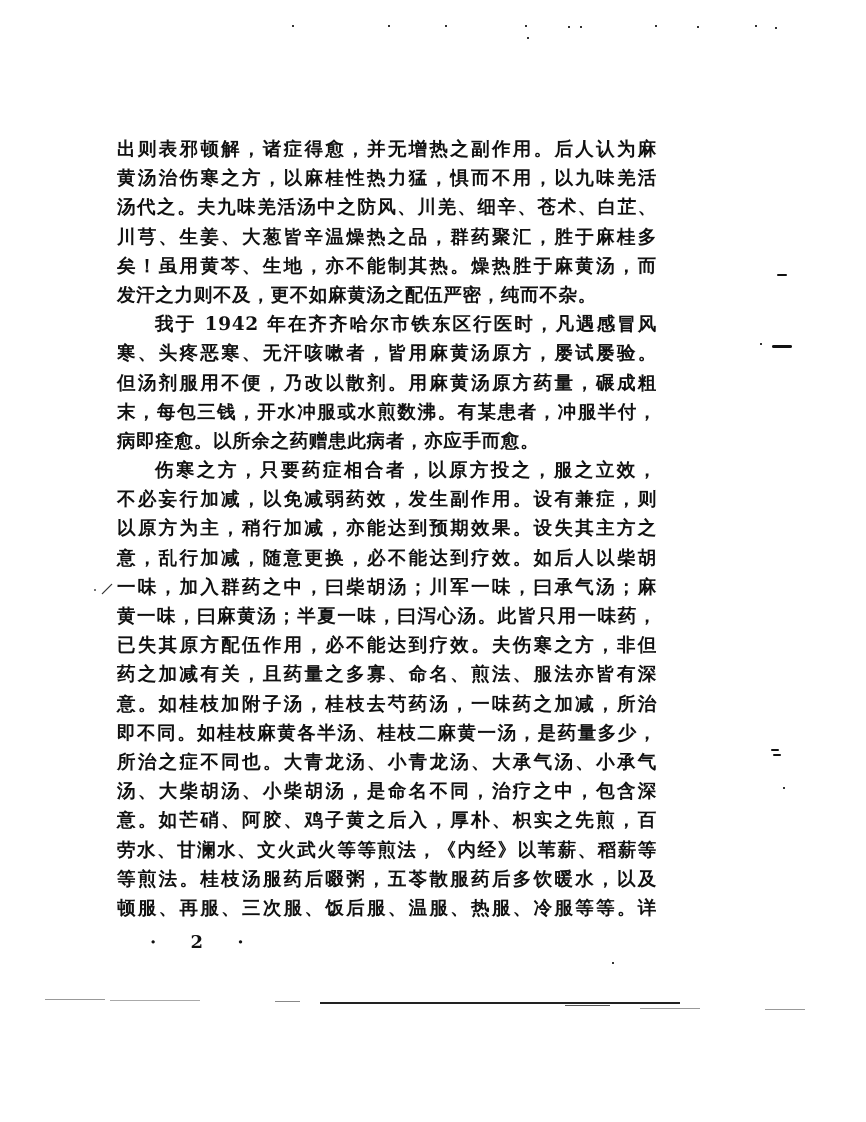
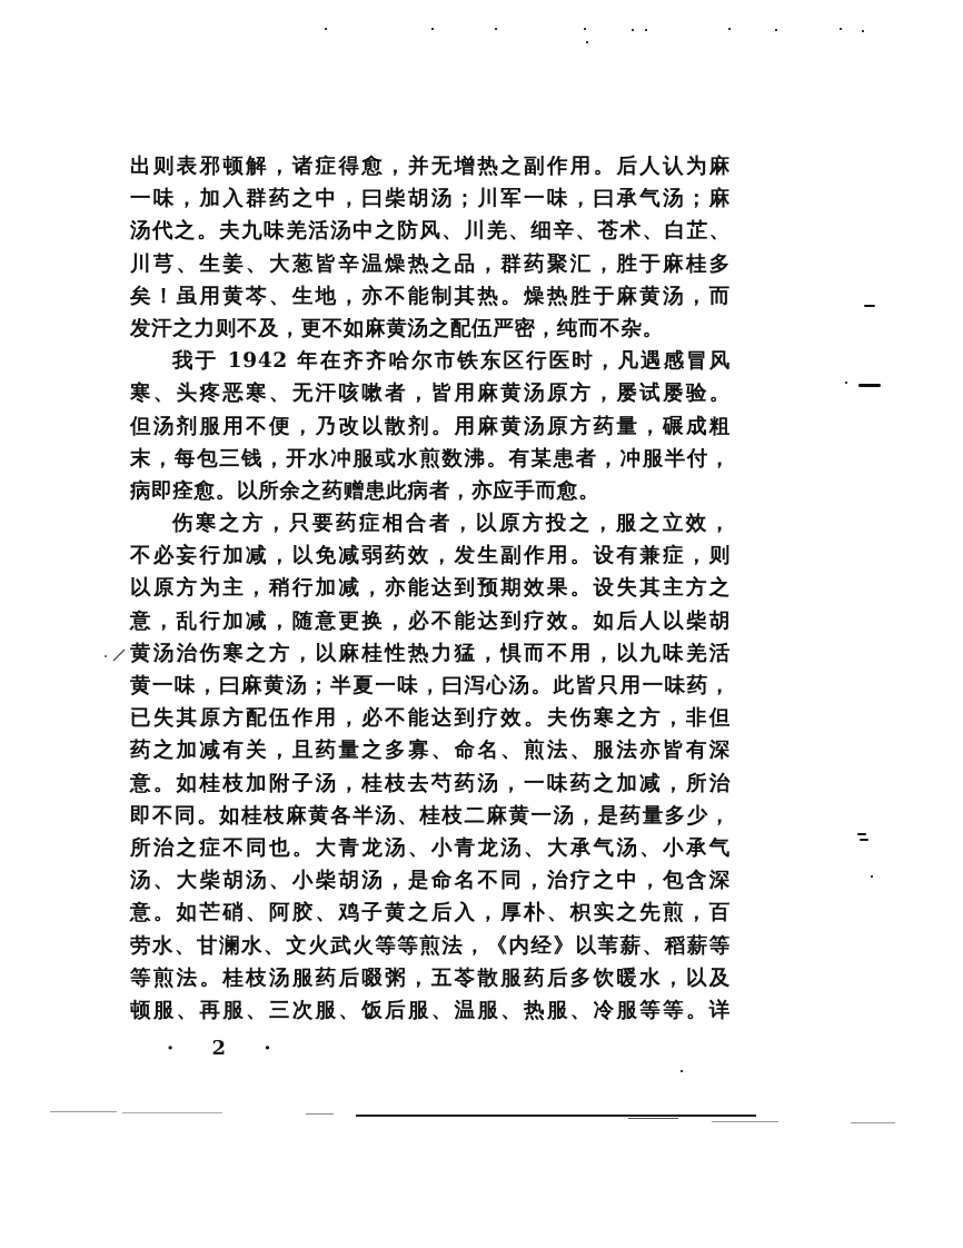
  出则表邪顿解，诸症得愈，并无增热之副作用。后人认为麻
- 黄汤治伤寒之方，以麻桂性热力猛，惧而不用，以九味羌活
+ 一味，加入群药之中，曰柴胡汤；川军一味，曰承气汤；麻
  汤代之。夫九味羌活汤中之防风、川羌、细辛、苍术、白芷、
  川芎、生姜、大葱皆辛温燥热之品，群药聚汇，胜于麻桂多
  矣！虽用黄芩、生地，亦不能制其热。燥热胜于麻黄汤，而
  发汗之力则不及，更不如麻黄汤之配伍严密，纯而不杂。
  我于 1942 年在齐齐哈尔市铁东区行医时，凡遇感冒风
  寒、头疼恶寒、无汗咳嗽者，皆用麻黄汤原方，屡试屡验。
  但汤剂服用不便，乃改以散剂。用麻黄汤原方药量，碾成粗
  末，每包三钱，开水冲服或水煎数沸。有某患者，冲服半付，
  病即痊愈。以所余之药赠患此病者，亦应手而愈。
  伤寒之方，只要药症相合者，以原方投之，服之立效，
  不必妄行加减，以免减弱药效，发生副作用。设有兼症，则
  以原方为主，稍行加减，亦能达到预期效果。设失其主方之
  意，乱行加减，随意更换，必不能达到疗效。如后人以柴胡
- 一味，加入群药之中，曰柴胡汤；川军一味，曰承气汤；麻
+ 黄汤治伤寒之方，以麻桂性热力猛，惧而不用，以九味羌活
  黄一味，曰麻黄汤；半夏一味，曰泻心汤。此皆只用一味药，
  已失其原方配伍作用，必不能达到疗效。夫伤寒之方，非但
  药之加减有关，且药量之多寡、命名、煎法、服法亦皆有深
  意。如桂枝加附子汤，桂枝去芍药汤，一味药之加减，所治
  即不同。如桂枝麻黄各半汤、桂枝二麻黄一汤，是药量多少，
  所治之症不同也。大青龙汤、小青龙汤、大承气汤、小承气
  汤、大柴胡汤、小柴胡汤，是命名不同，治疗之中，包含深
  意。如芒硝、阿胶、鸡子黄之后入，厚朴、枳实之先煎，百
  劳水、甘澜水、文火武火等等煎法，《内经》以苇薪、稻薪等
  等煎法。桂枝汤服药后啜粥，五苓散服药后多饮暖水，以及
  顿服、再服、三次服、饭后服、温服、热服、冷服等等。详
  · 2 ·
